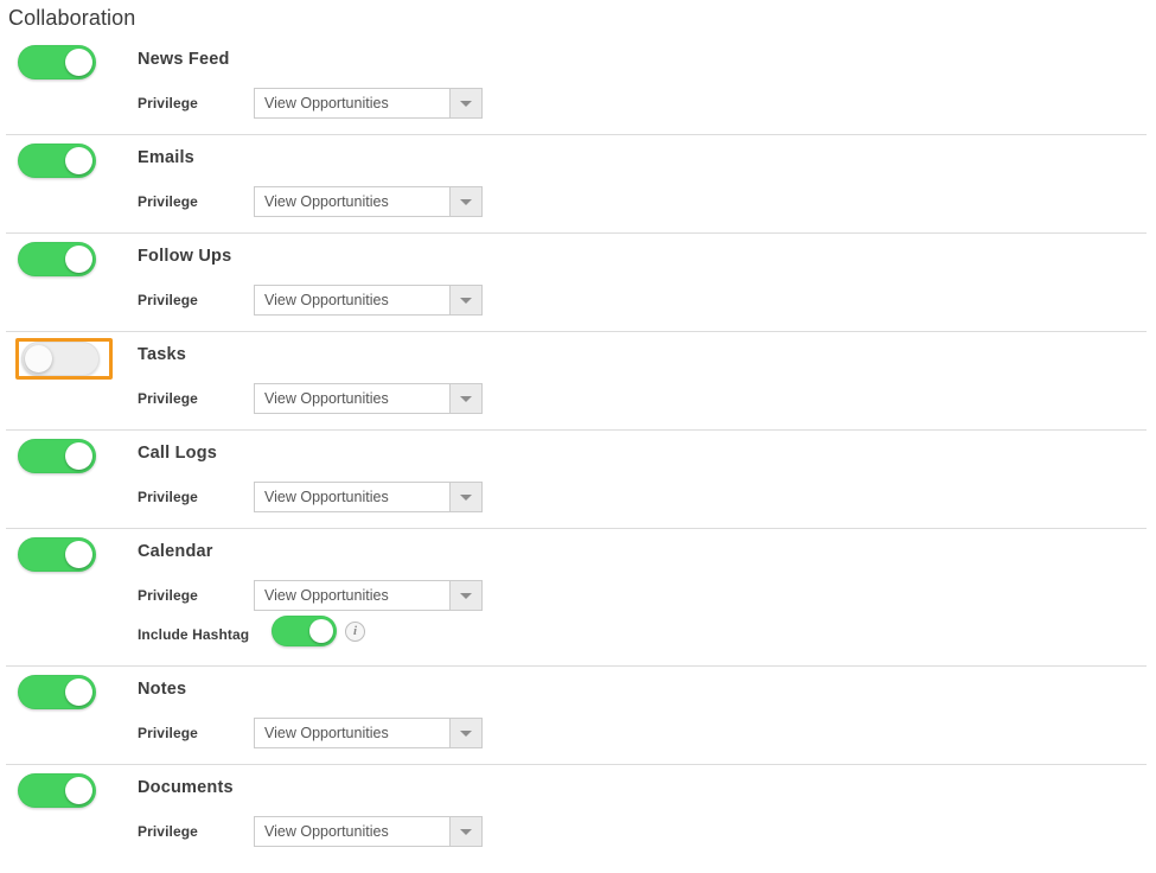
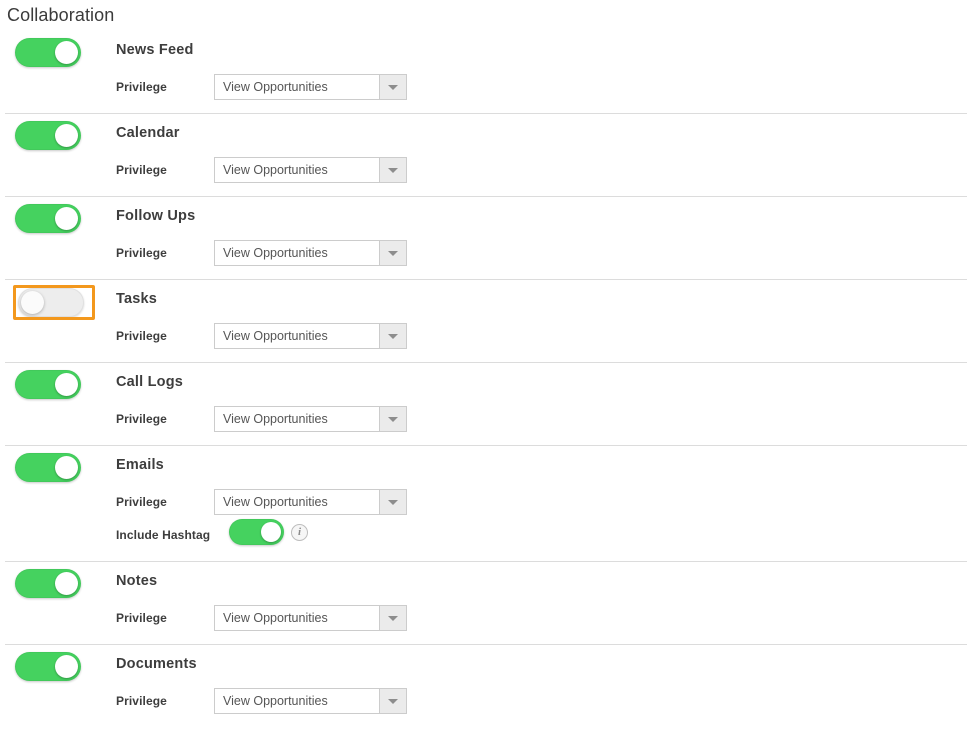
  Collaboration
  News Feed
  Privilege
  View Opportunities
- Emails
+ Calendar
  Privilege
  View Opportunities
  Follow Ups
  Privilege
  View Opportunities
  Tasks
  Privilege
  View Opportunities
  Call Logs
  Privilege
  View Opportunities
- Calendar
+ Emails
  Privilege
  View Opportunities
  Include Hashtag
  i
  Notes
  Privilege
  View Opportunities
  Documents
  Privilege
  View Opportunities
